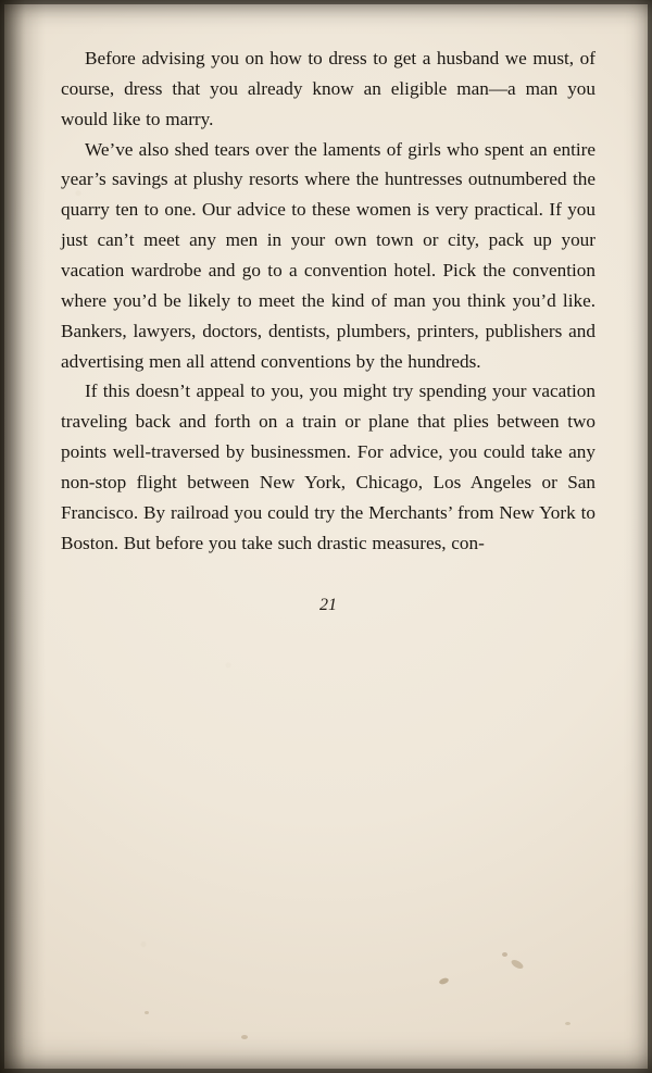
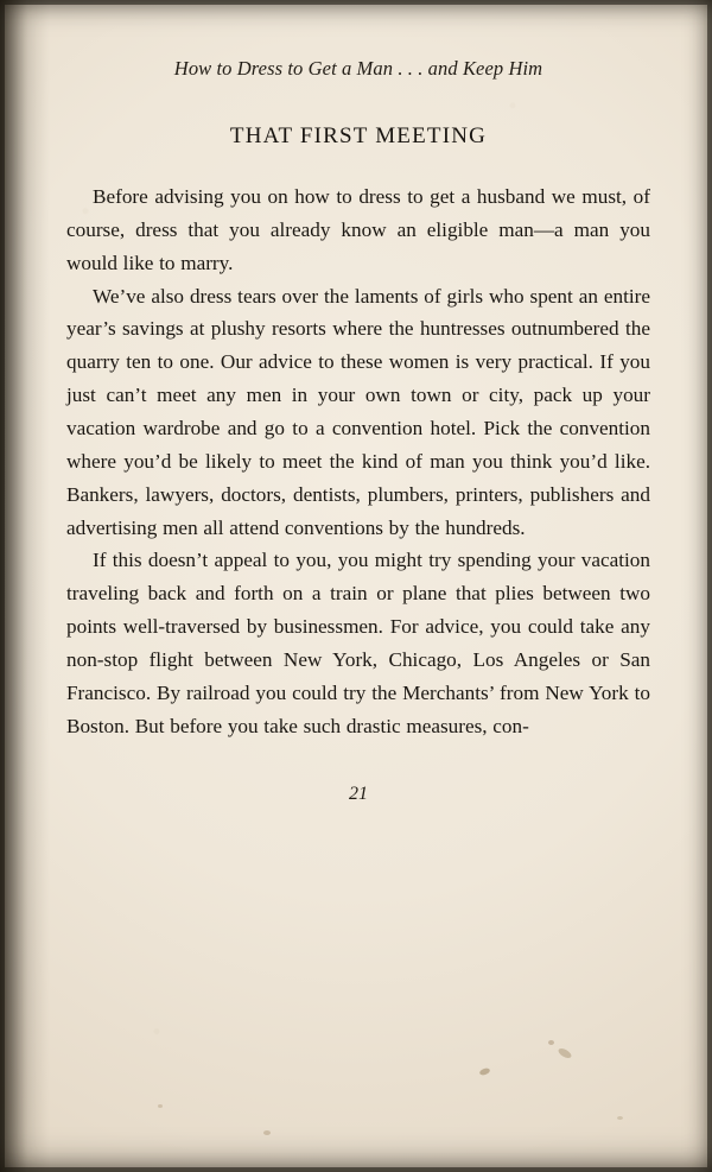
+ How to Dress to Get a Man . . . and Keep Him
+ THAT FIRST MEETING
  Before advising you on how to dress to get a husband we must, of course, dress that you already know an eligible man—a man you would like to marry.
- We’ve also shed tears over the laments of girls who spent an entire year’s savings at plushy resorts where the huntresses outnumbered the quarry ten to one. Our advice to these women is very practical. If you just can’t meet any men in your own town or city, pack up your vacation wardrobe and go to a convention hotel. Pick the convention where you’d be likely to meet the kind of man you think you’d like. Bankers, lawyers, doctors, dentists, plumbers, printers, publishers and advertising men all attend conventions by the hundreds.
+ We’ve also dress tears over the laments of girls who spent an entire year’s savings at plushy resorts where the huntresses outnumbered the quarry ten to one. Our advice to these women is very practical. If you just can’t meet any men in your own town or city, pack up your vacation wardrobe and go to a convention hotel. Pick the convention where you’d be likely to meet the kind of man you think you’d like. Bankers, lawyers, doctors, dentists, plumbers, printers, publishers and advertising men all attend conventions by the hundreds.
  If this doesn’t appeal to you, you might try spending your vacation traveling back and forth on a train or plane that plies between two points well-traversed by businessmen. For advice, you could take any non-stop flight between New York, Chicago, Los Angeles or San Francisco. By railroad you could try the Merchants’ from New York to Boston. But before you take such drastic measures, con-
  21
